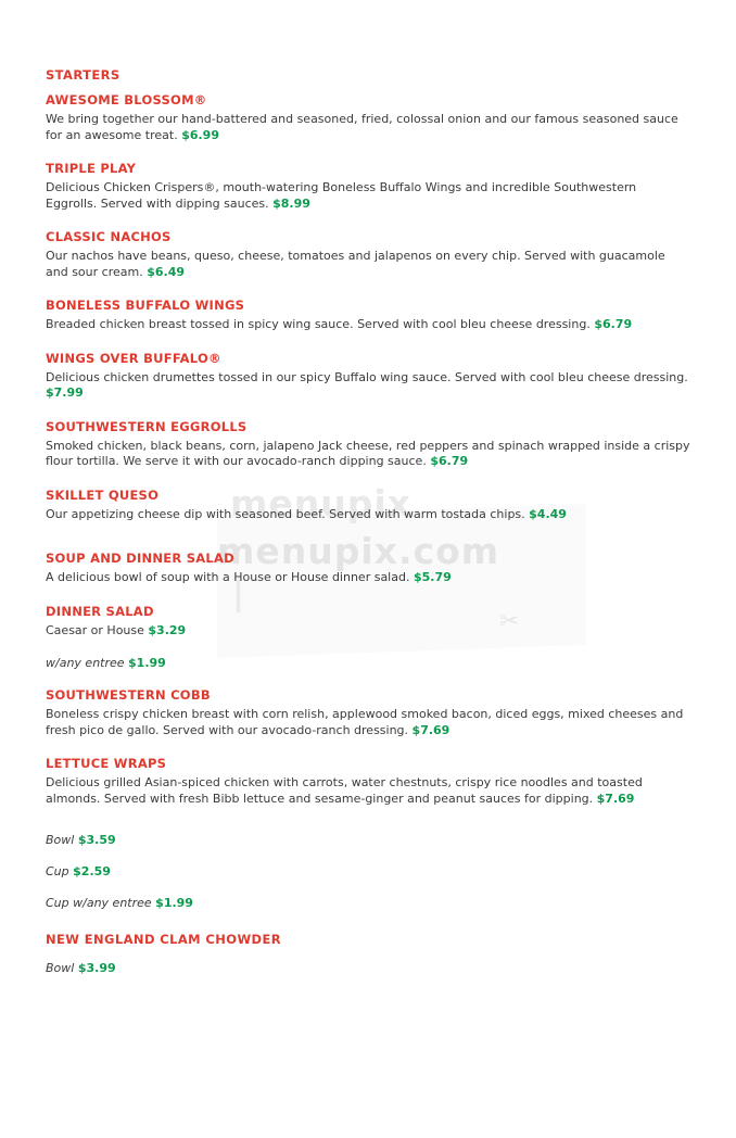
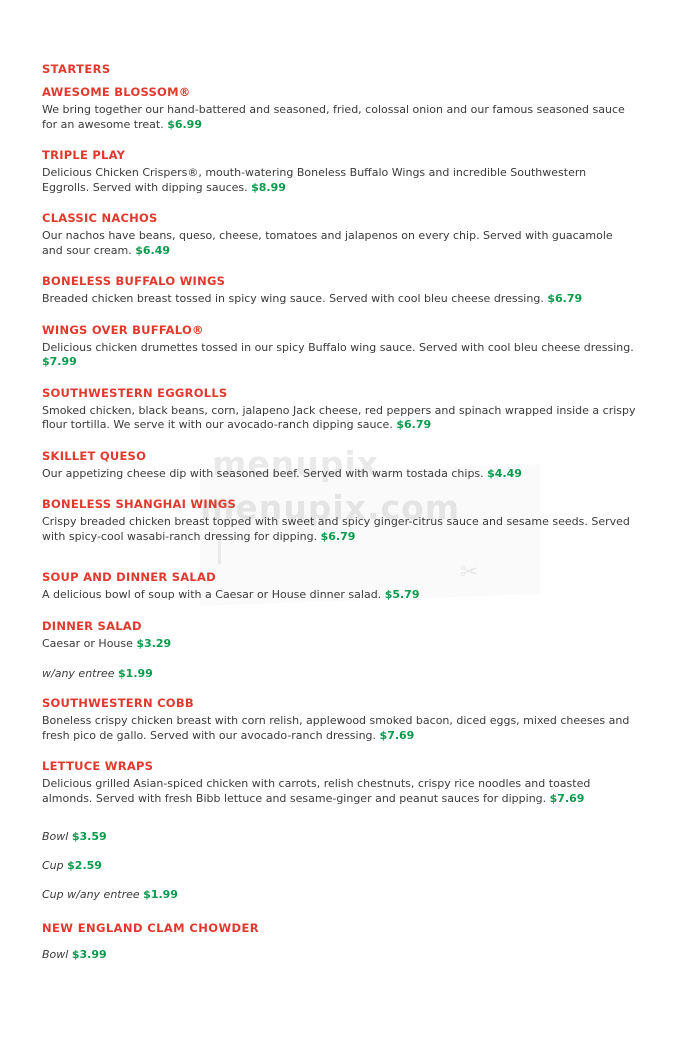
  menupix
  menupix.com
  |
  STARTERS
  AWESOME BLOSSOM®
  We bring together our hand-battered and seasoned, fried, colossal onion and our famous seasoned sauce for an awesome treat. $6.99
  TRIPLE PLAY
  Delicious Chicken Crispers®, mouth-watering Boneless Buffalo Wings and incredible Southwestern Eggrolls. Served with dipping sauces. $8.99
  CLASSIC NACHOS
  Our nachos have beans, queso, cheese, tomatoes and jalapenos on every chip. Served with guacamole and sour cream. $6.49
  BONELESS BUFFALO WINGS
  Breaded chicken breast tossed in spicy wing sauce. Served with cool bleu cheese dressing. $6.79
  WINGS OVER BUFFALO®
  Delicious chicken drumettes tossed in our spicy Buffalo wing sauce. Served with cool bleu cheese dressing. $7.99
  SOUTHWESTERN EGGROLLS
  Smoked chicken, black beans, corn, jalapeno Jack cheese, red peppers and spinach wrapped inside a crispy flour tortilla. We serve it with our avocado-ranch dipping sauce. $6.79
  SKILLET QUESO
  Our appetizing cheese dip with seasoned beef. Served with warm tostada chips. $4.49
+ BONELESS SHANGHAI WINGS
+ Crispy breaded chicken breast topped with sweet and spicy ginger-citrus sauce and sesame seeds. Served with spicy-cool wasabi-ranch dressing for dipping. $6.79
  SOUP AND DINNER SALAD
- A delicious bowl of soup with a House or House dinner salad. $5.79
+ A delicious bowl of soup with a Caesar or House dinner salad. $5.79
  DINNER SALAD
  Caesar or House $3.29
  w/any entree $1.99
  SOUTHWESTERN COBB
  Boneless crispy chicken breast with corn relish, applewood smoked bacon, diced eggs, mixed cheeses and fresh pico de gallo. Served with our avocado-ranch dressing. $7.69
  LETTUCE WRAPS
- Delicious grilled Asian-spiced chicken with carrots, water chestnuts, crispy rice noodles and toasted almonds. Served with fresh Bibb lettuce and sesame-ginger and peanut sauces for dipping. $7.69
+ Delicious grilled Asian-spiced chicken with carrots, relish chestnuts, crispy rice noodles and toasted almonds. Served with fresh Bibb lettuce and sesame-ginger and peanut sauces for dipping. $7.69
  Bowl $3.59
  Cup $2.59
  Cup w/any entree $1.99
  NEW ENGLAND CLAM CHOWDER
  Bowl $3.99
